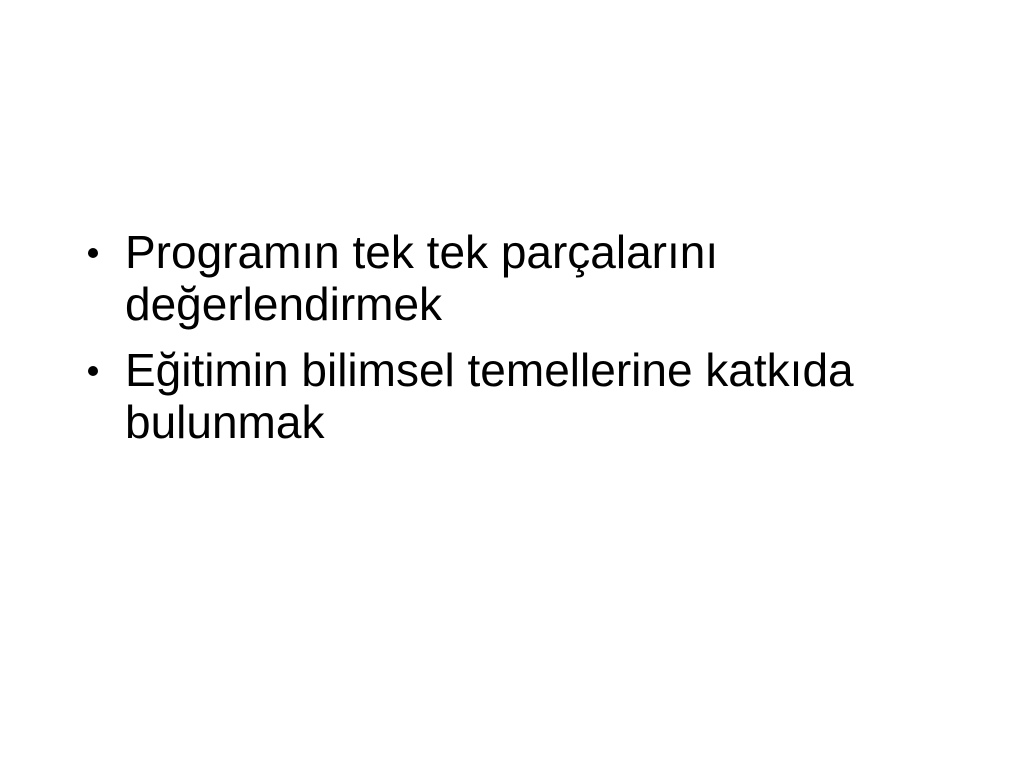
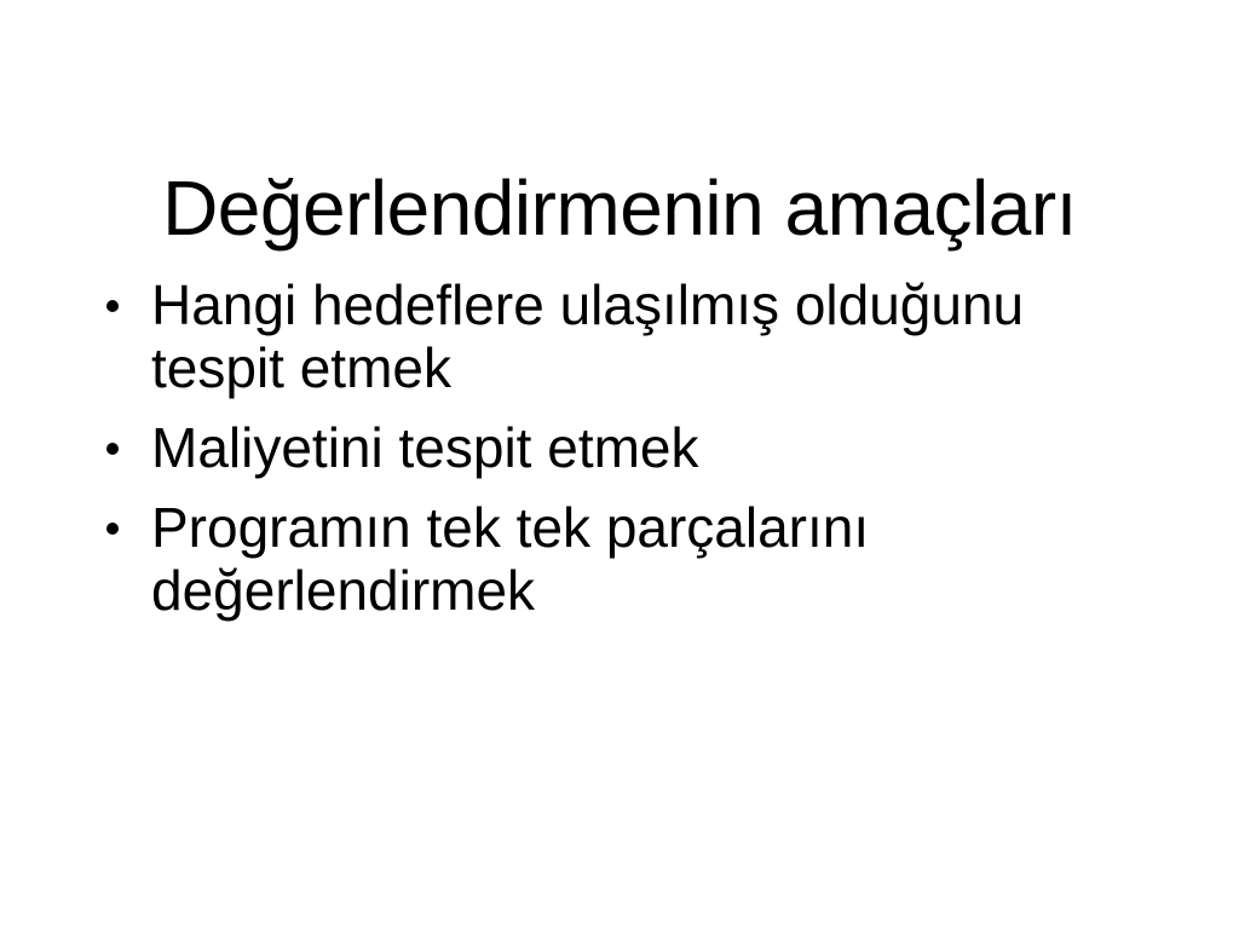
+ Değerlendirmenin amaçları
+ Hangi hedeflere ulaşılmış olduğunu tespit etmek
+ Maliyetini tespit etmek
  Programın tek tek parçalarını değerlendirmek
- Eğitimin bilimsel temellerine katkıda bulunmak
